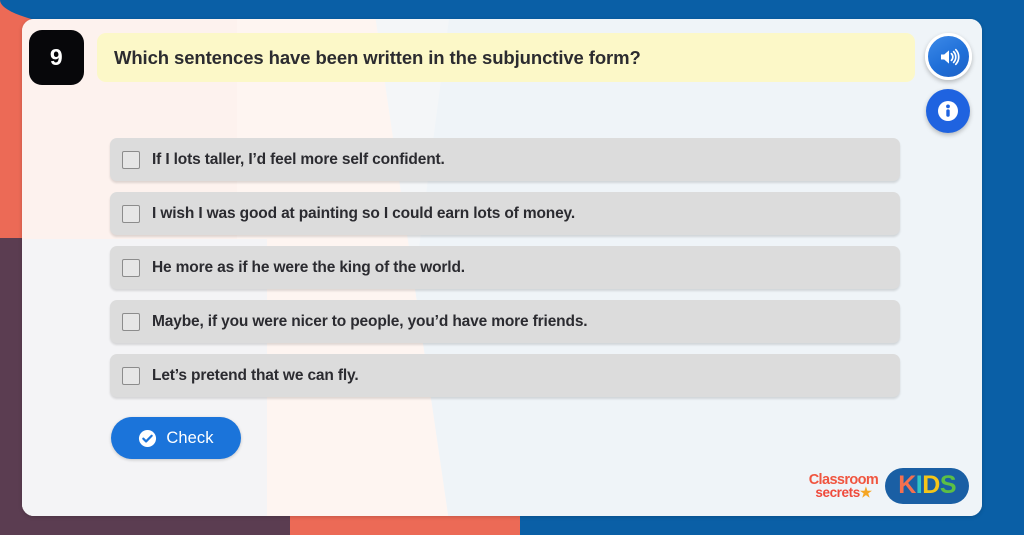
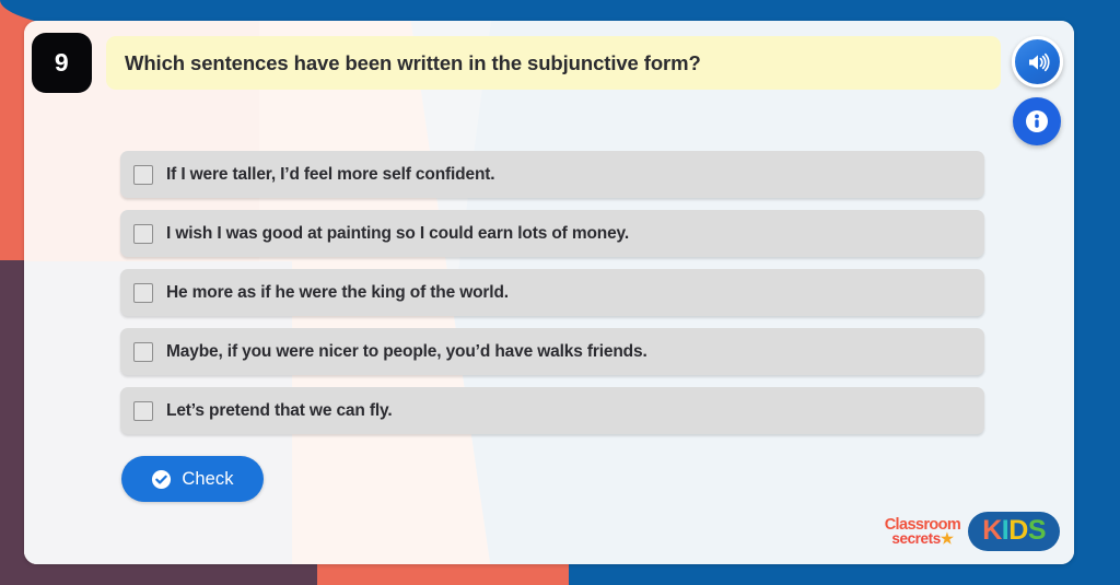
  9
  Which sentences have been written in the subjunctive form?
- If I lots taller, I’d feel more self confident.
+ If I were taller, I’d feel more self confident.
  I wish I was good at painting so I could earn lots of money.
  He more as if he were the king of the world.
- Maybe, if you were nicer to people, you’d have more friends.
+ Maybe, if you were nicer to people, you’d have walks friends.
  Let’s pretend that we can fly.
  Check
  Classroom
  secrets★
  KIDS
